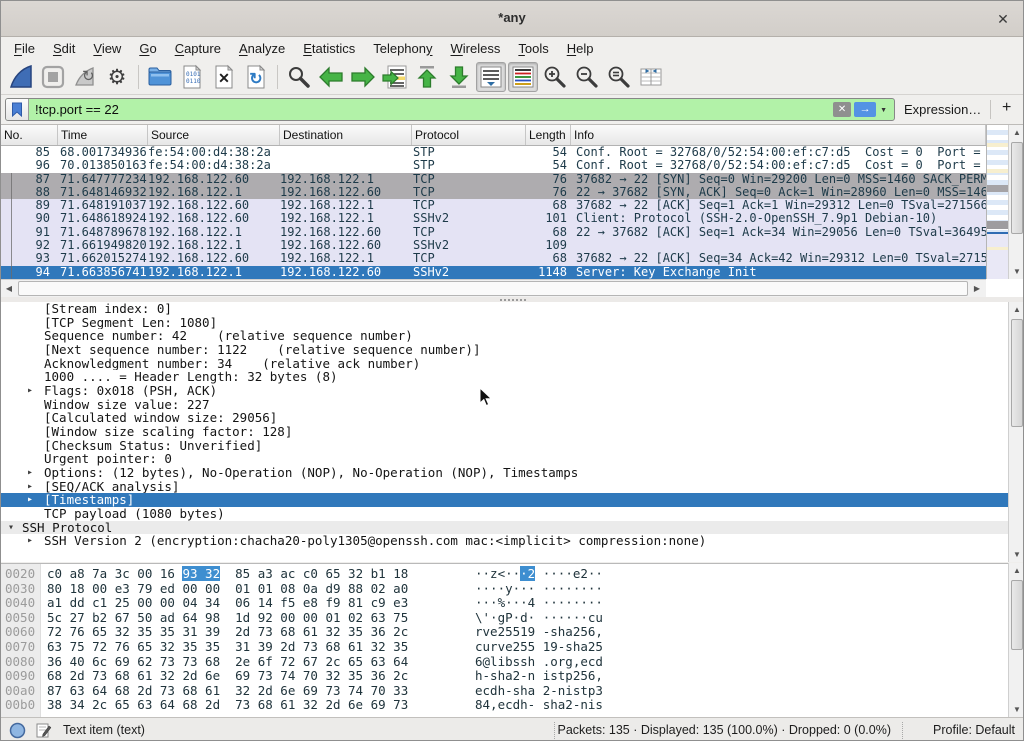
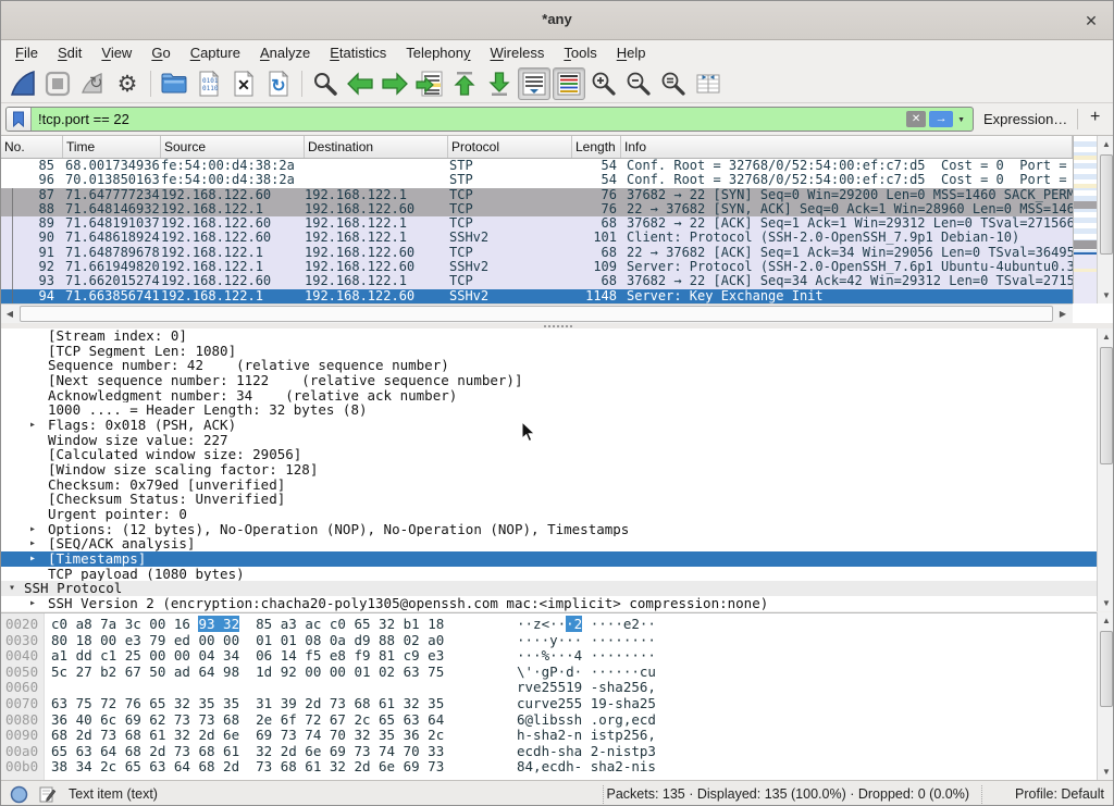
  *any
  ✕
  File
  Sdit
  View
  Go
  Capture
  Analyze
  Etatistics
  Telephony
  Wireless
  Tools
  Help
  ↻
  ⚙
  ✕
  ↻
  !tcp.port == 22
  ✕
  →
  Expression…
  +
  No.
  Time
  Source
  Destination
  Protocol
  Length
  Info
  85
  68.001734936
  fe:54:00:d4:38:2a
  STP
  54
  Conf. Root = 32768/0/52:54:00:ef:c7:d5 Cost = 0 Port =
  96
  70.013850163
  fe:54:00:d4:38:2a
  STP
  54
  Conf. Root = 32768/0/52:54:00:ef:c7:d5 Cost = 0 Port =
  87
  71.647777234
  192.168.122.60
  192.168.122.1
  TCP
  76
  37682 → 22 [SYN] Seq=0 Win=29200 Len=0 MSS=1460 SACK_PERM
  88
  71.648146932
  192.168.122.1
  192.168.122.60
  TCP
  76
  22 → 37682 [SYN, ACK] Seq=0 Ack=1 Win=28960 Len=0 MSS=146
  89
  71.648191037
  192.168.122.60
  192.168.122.1
  TCP
  68
  37682 → 22 [ACK] Seq=1 Ack=1 Win=29312 Len=0 TSval=271566
  90
  71.648618924
  192.168.122.60
  192.168.122.1
  SSHv2
  101
  Client: Protocol (SSH-2.0-OpenSSH_7.9p1 Debian-10)
  91
  71.648789678
  192.168.122.1
  192.168.122.60
  TCP
  68
  22 → 37682 [ACK] Seq=1 Ack=34 Win=29056 Len=0 TSval=36495
  92
  71.661949820
  192.168.122.1
  192.168.122.60
  SSHv2
  109
+ Server: Protocol (SSH-2.0-OpenSSH_7.6p1 Ubuntu-4ubuntu0.3
  93
  71.662015274
  192.168.122.60
  192.168.122.1
  TCP
  68
  37682 → 22 [ACK] Seq=34 Ack=42 Win=29312 Len=0 TSval=2715
  94
  71.663856741
  192.168.122.1
  192.168.122.60
  SSHv2
  1148
  Server: Key Exchange Init
  ▲
  ▼
  ◀
  ▶
  [Stream index: 0]
  [TCP Segment Len: 1080]
  Sequence number: 42 (relative sequence number)
  [Next sequence number: 1122 (relative sequence number)]
  Acknowledgment number: 34 (relative ack number)
  1000 .... = Header Length: 32 bytes (8)
  ▸
  Flags: 0x018 (PSH, ACK)
  Window size value: 227
  [Calculated window size: 29056]
  [Window size scaling factor: 128]
+ Checksum: 0x79ed [unverified]
  [Checksum Status: Unverified]
  Urgent pointer: 0
  ▸
  Options: (12 bytes), No-Operation (NOP), No-Operation (NOP), Timestamps
  ▸
  [SEQ/ACK analysis]
  ▸
  [Timestamps]
  TCP payload (1080 bytes)
  ▾
  SSH Protocol
  ▸
  SSH Version 2 (encryption:chacha20-poly1305@openssh.com mac:<implicit> compression:none)
  ▲
  ▼
  0020
  c0 a8 7a 3c 00 16 93 32 85 a3 ac c0 65 32 b1 18
  ··z<···2 ····e2··
  0030
  80 18 00 e3 79 ed 00 00 01 01 08 0a d9 88 02 a0
  ····y··· ········
  0040
  a1 dd c1 25 00 00 04 34 06 14 f5 e8 f9 81 c9 e3
  ···%···4 ········
  0050
  5c 27 b2 67 50 ad 64 98 1d 92 00 00 01 02 63 75
  \'·gP·d· ······cu
  0060
- 72 76 65 32 35 35 31 39 2d 73 68 61 32 35 36 2c
  rve25519 -sha256,
  0070
  63 75 72 76 65 32 35 35 31 39 2d 73 68 61 32 35
  curve255 19-sha25
  0080
  36 40 6c 69 62 73 73 68 2e 6f 72 67 2c 65 63 64
  6@libssh .org,ecd
  0090
  68 2d 73 68 61 32 2d 6e 69 73 74 70 32 35 36 2c
  h-sha2-n istp256,
  00a0
- 87 63 64 68 2d 73 68 61 32 2d 6e 69 73 74 70 33
+ 65 63 64 68 2d 73 68 61 32 2d 6e 69 73 74 70 33
  ecdh-sha 2-nistp3
  00b0
  38 34 2c 65 63 64 68 2d 73 68 61 32 2d 6e 69 73
  84,ecdh- sha2-nis
  ▲
  ▼
  Text item (text)
  Packets: 135 · Displayed: 135 (100.0%) · Dropped: 0 (0.0%)
  Profile: Default
